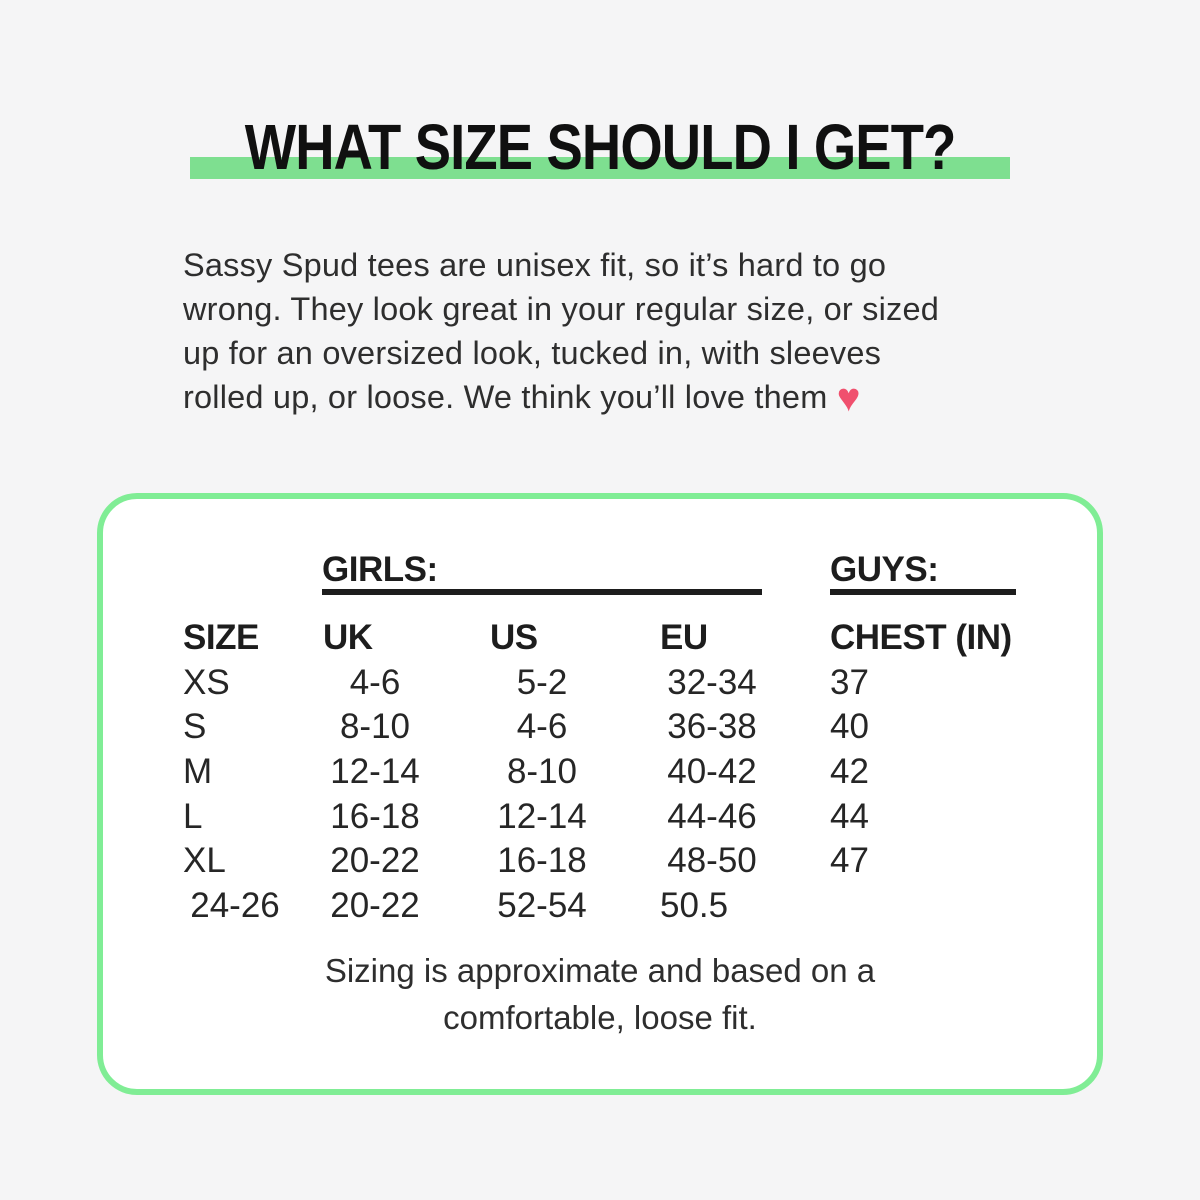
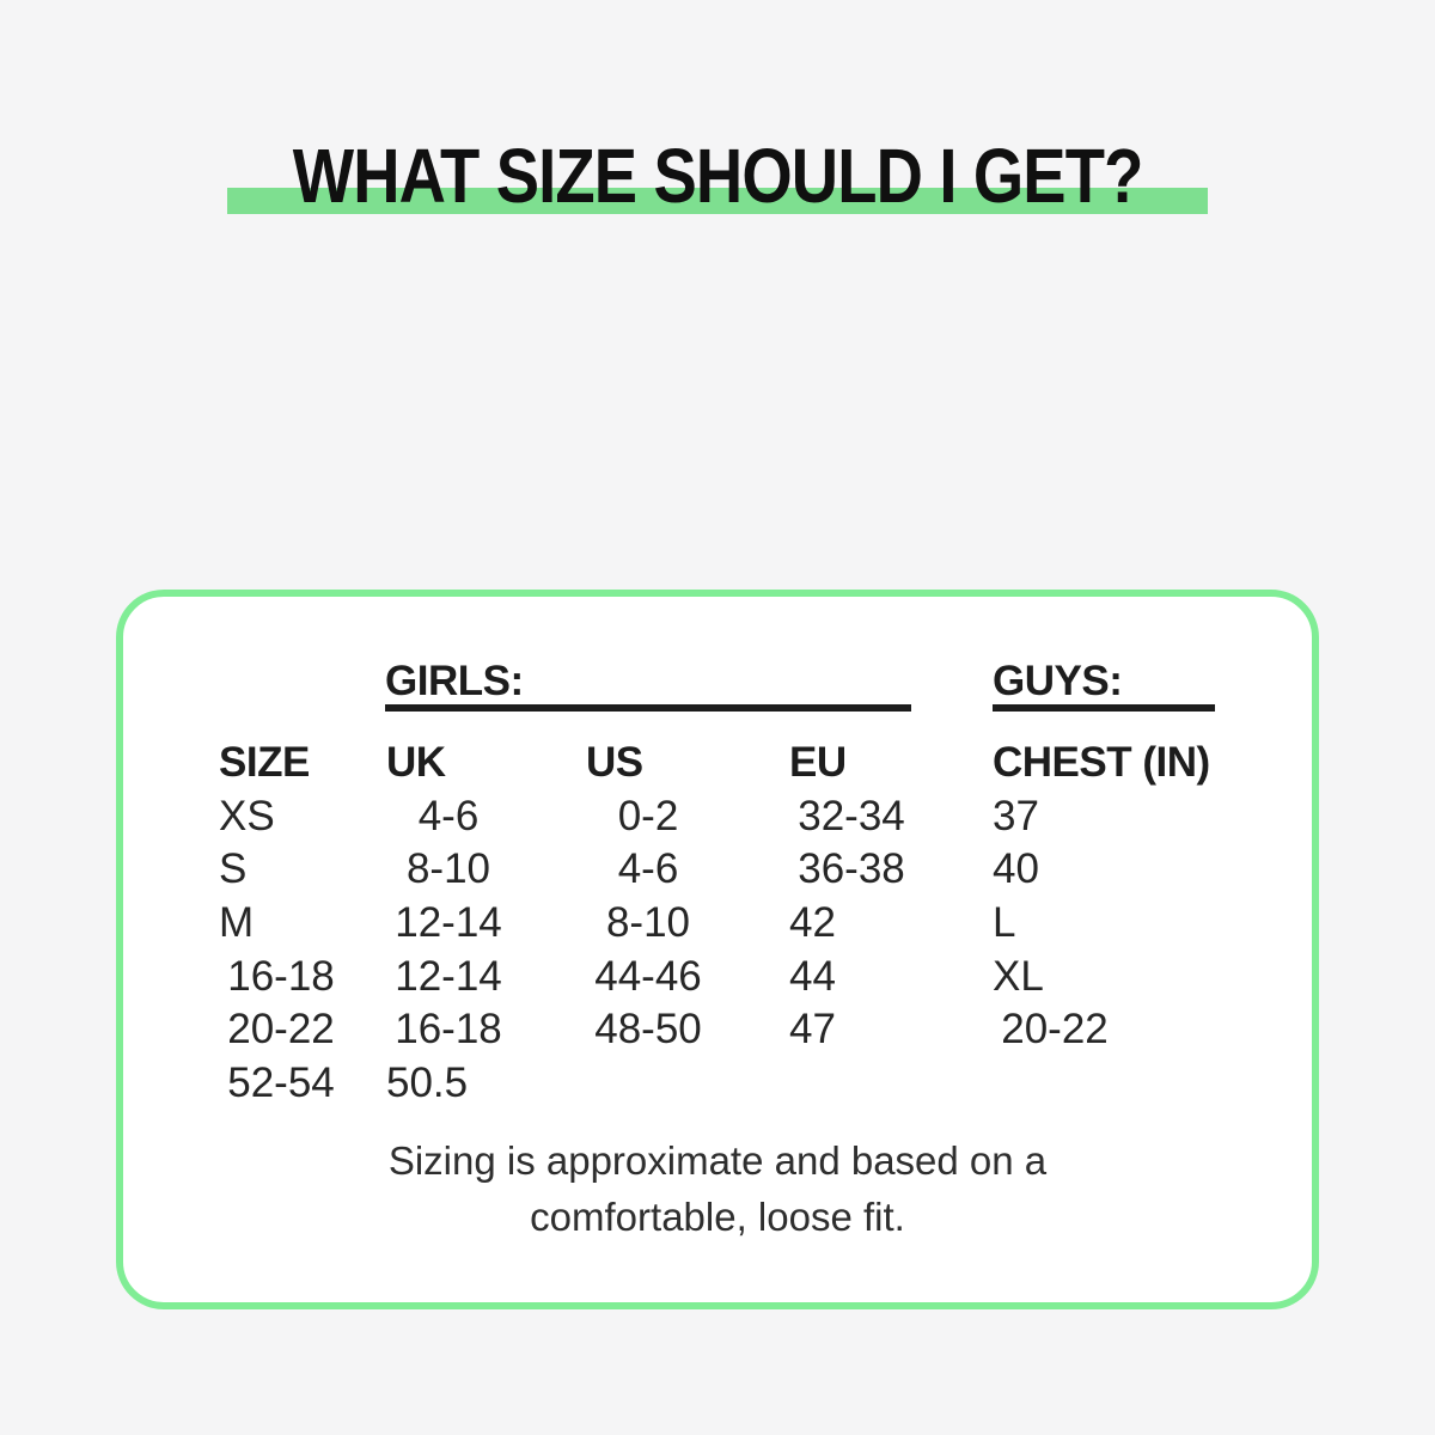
  WHAT SIZE SHOULD I GET?
- Sassy Spud tees are unisex fit, so it’s hard to go
- wrong. They look great in your regular size, or sized
- up for an oversized look, tucked in, with sleeves
- rolled up, or loose. We think you’ll love them ♥
  GIRLS:
  GUYS:
  SIZE
  UK
  US
  EU
  CHEST (IN)
  XS
  4-6
- 5-2
+ 0-2
  32-34
  37
  S
  8-10
  4-6
  36-38
  40
  M
  12-14
  8-10
- 40-42
  42
  L
  16-18
  12-14
  44-46
  44
  XL
  20-22
  16-18
  48-50
  47
- 24-26
  20-22
  52-54
  50.5
  Sizing is approximate and based on a
  comfortable, loose fit.
